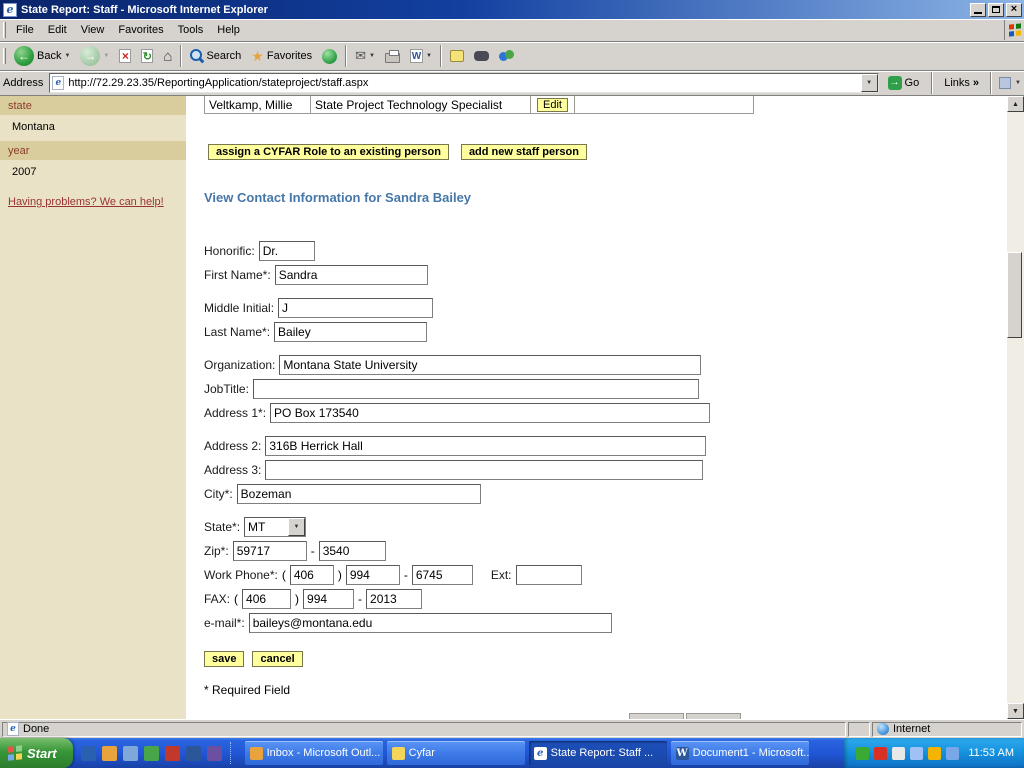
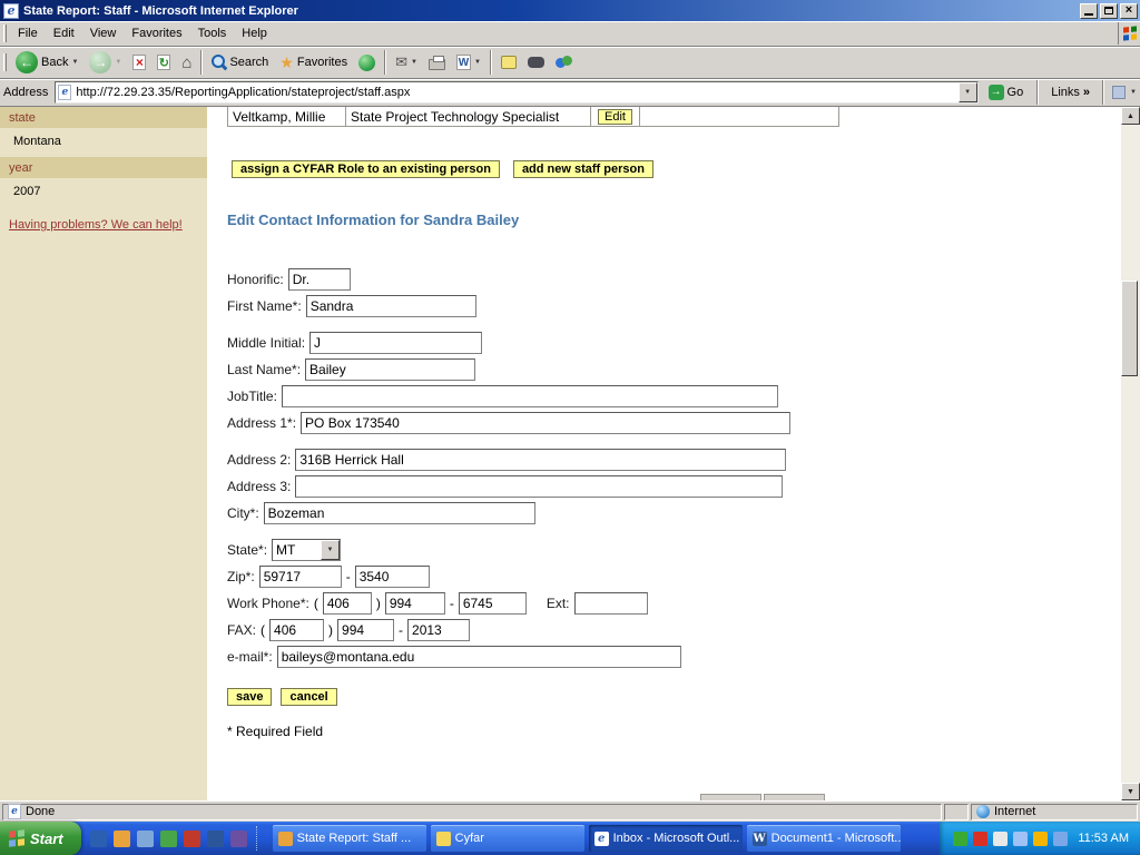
  e
  State Report: Staff - Microsoft Internet Explorer
  ×
  File
  Edit
  View
  Favorites
  Tools
  Help
  ←
  Back
  →
  ×
  ↻
  ⌂
  Search
  ★
  Favorites
  ✉
  W
  Address
  e
  http://72.29.23.35/ReportingApplication/stateproject/staff.aspx
  →
  Go
  Links
  »
  state
  Montana
  year
  2007
  Having problems? We can help!
  Veltkamp, Millie
  State Project Technology Specialist
  Edit
  assign a CYFAR Role to an existing person
  add new staff person
- View Contact Information for Sandra Bailey
+ Edit Contact Information for Sandra Bailey
  Honorific:
  Dr.
  First Name*:
  Sandra
  Middle Initial:
  J
  Last Name*:
  Bailey
- Organization:
- Montana State University
  JobTitle:
  Address 1*:
  PO Box 173540
  Address 2:
  316B Herrick Hall
  Address 3:
  City*:
  Bozeman
  State*:
  MT
  Zip*:
  59717
  -
  3540
  Work Phone*:
  (
  406
  )
  994
  -
  6745
  Ext:
  FAX:
  (
  406
  )
  994
  -
  2013
  e-mail*:
  baileys@montana.edu
  save
  cancel
  * Required Field
  e
  Done
  Internet
  Start
- Inbox - Microsoft Outl...
+ State Report: Staff ...
  Cyfar
  e
- State Report: Staff ...
+ Inbox - Microsoft Outl...
  W
  Document1 - Microsoft..
  11:53 AM
